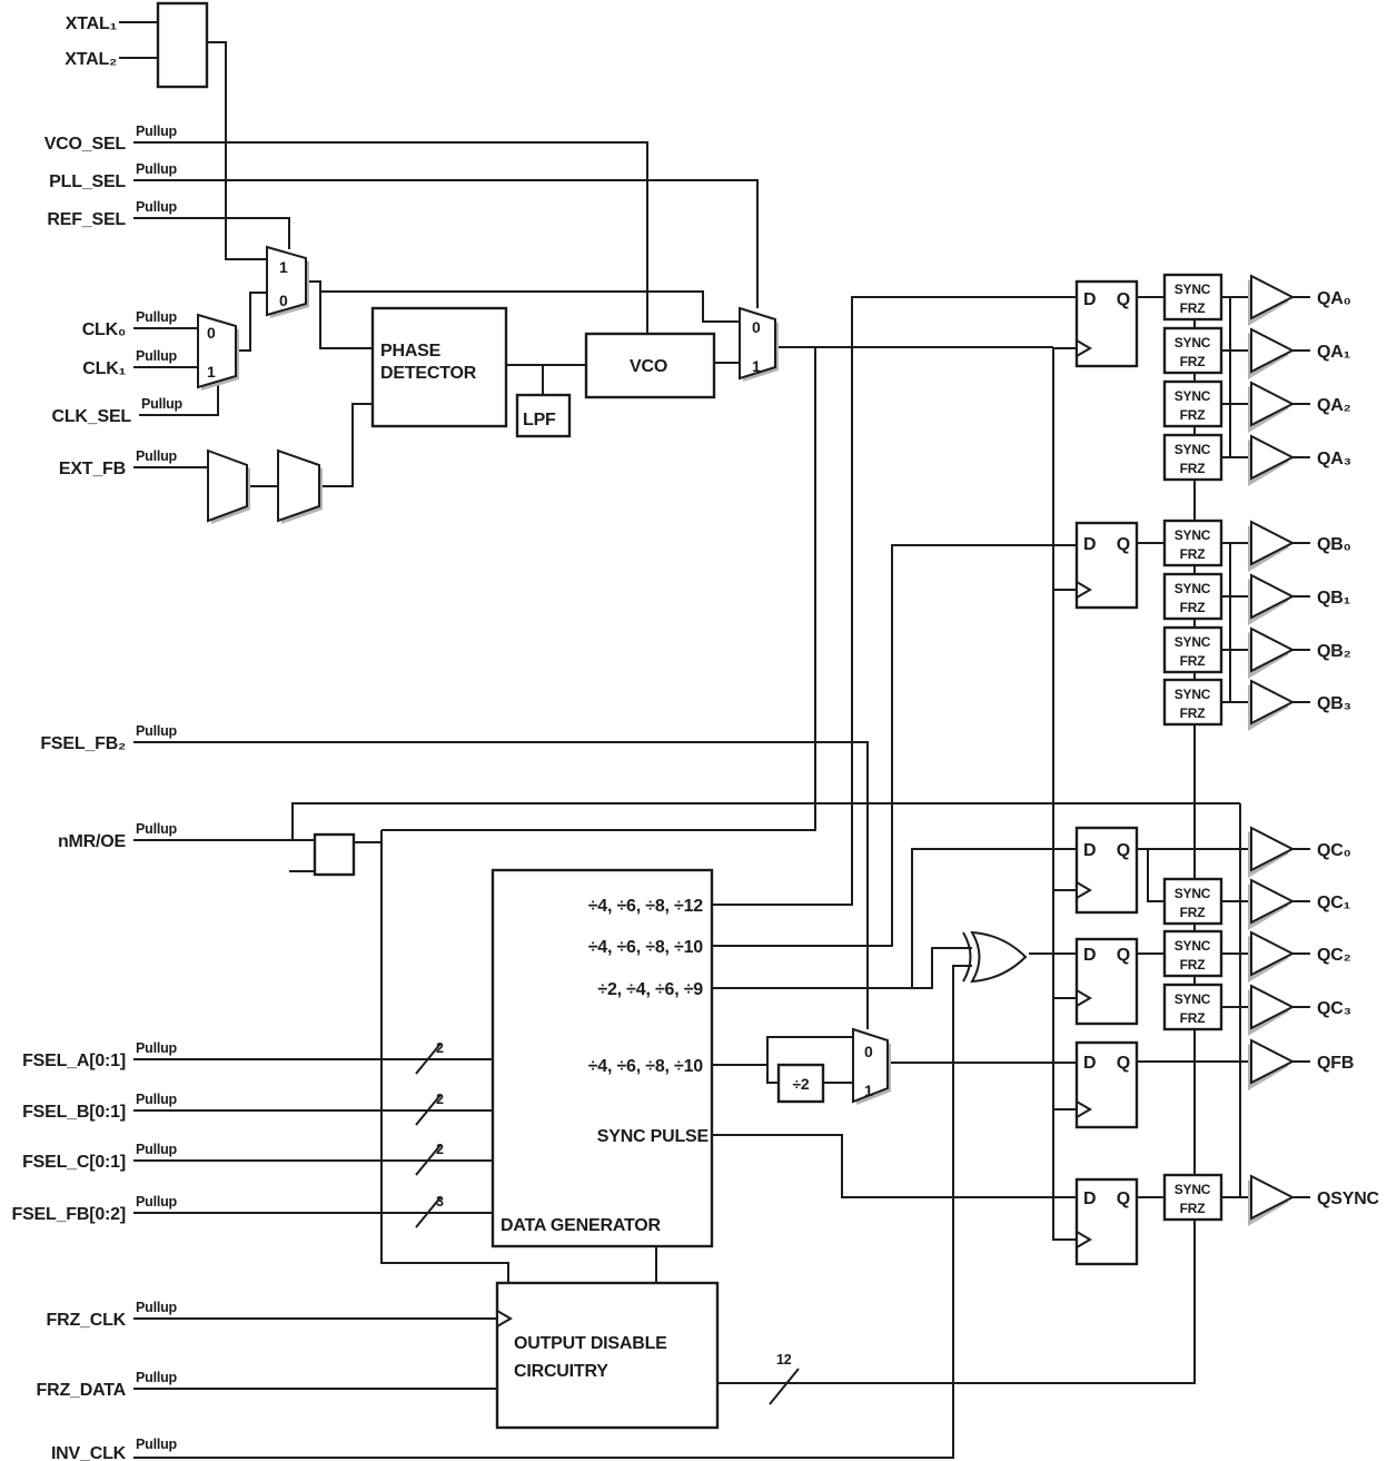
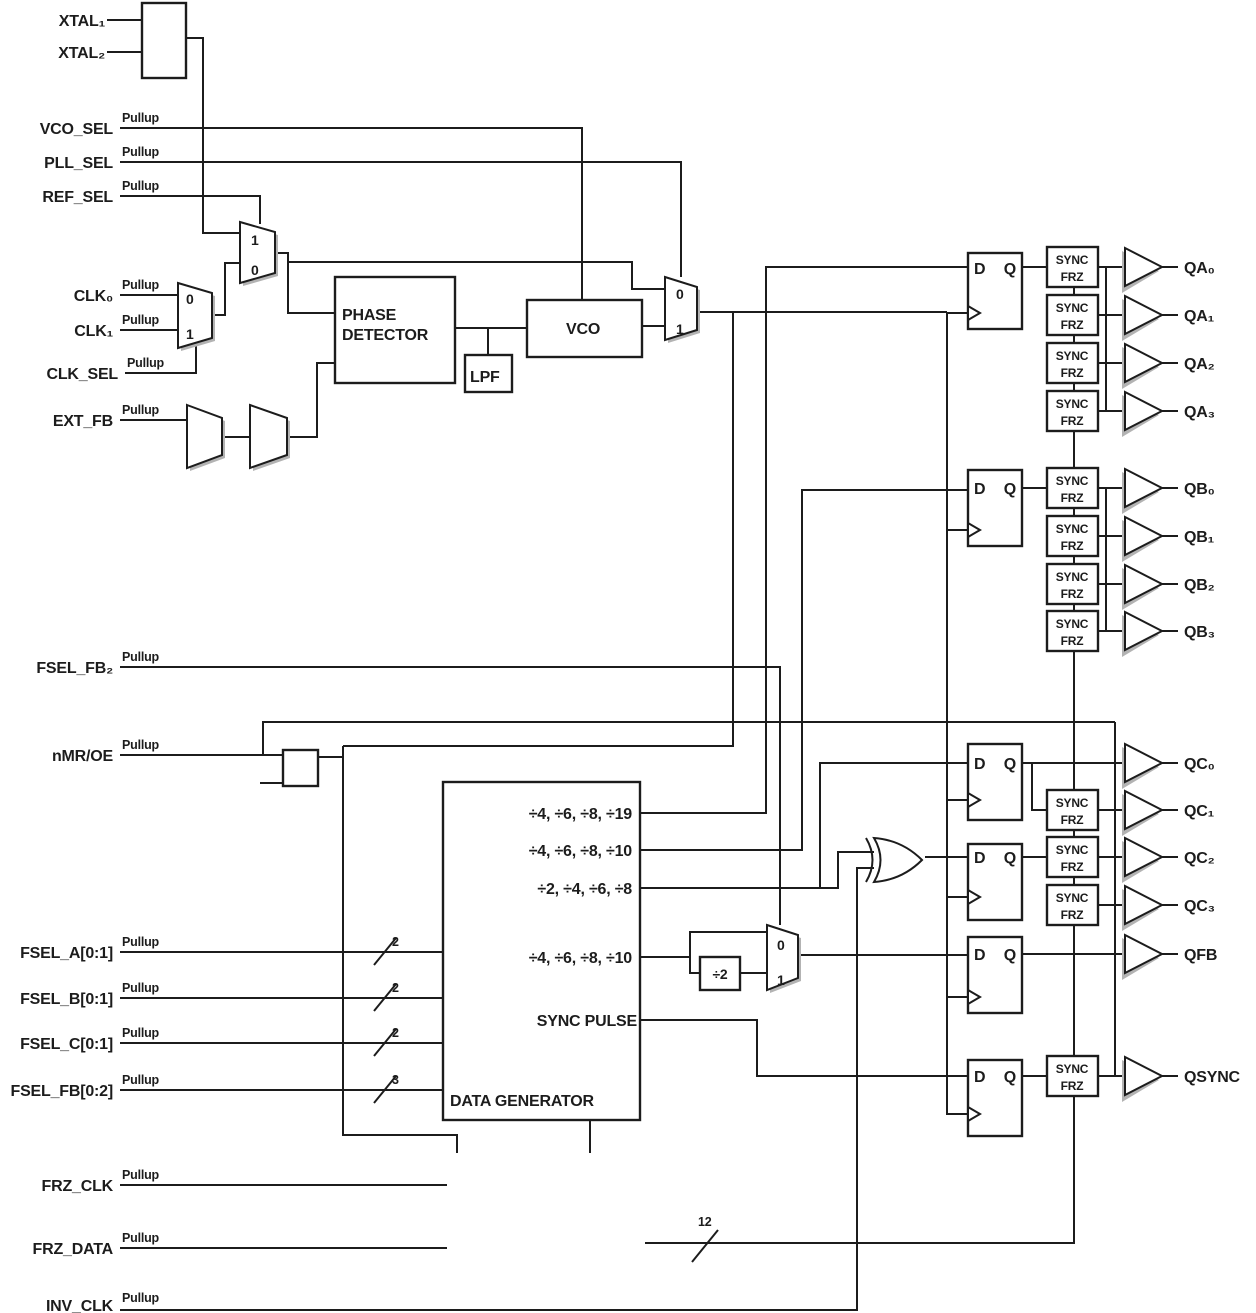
  1
  0
  0
  1
  PHASE
  DETECTOR
  LPF
  VCO
  0
  1
- ÷4, ÷6, ÷8, ÷12
+ ÷4, ÷6, ÷8, ÷19
  ÷4, ÷6, ÷8, ÷10
- ÷2, ÷4, ÷6, ÷9
+ ÷2, ÷4, ÷6, ÷8
  ÷4, ÷6, ÷8, ÷10
  SYNC PULSE
  DATA GENERATOR
  ÷2
  0
  1
- OUTPUT DISABLE
- CIRCUITRY
  D
  Q
  D
  Q
  D
  Q
  D
  Q
  D
  Q
  D
  Q
  SYNC
  FRZ
  SYNC
  FRZ
  SYNC
  FRZ
  SYNC
  FRZ
  SYNC
  FRZ
  SYNC
  FRZ
  SYNC
  FRZ
  SYNC
  FRZ
  SYNC
  FRZ
  SYNC
  FRZ
  SYNC
  FRZ
  SYNC
  FRZ
  XTAL₁
  XTAL₂
  VCO_SEL
  Pullup
  PLL_SEL
  Pullup
  REF_SEL
  Pullup
  CLK₀
  Pullup
  CLK₁
  Pullup
  CLK_SEL
  Pullup
  EXT_FB
  Pullup
  FSEL_FB₂
  Pullup
  nMR/OE
  Pullup
  FSEL_A[0:1]
  Pullup
  FSEL_B[0:1]
  Pullup
  FSEL_C[0:1]
  Pullup
  FSEL_FB[0:2]
  Pullup
  FRZ_CLK
  Pullup
  FRZ_DATA
  Pullup
  INV_CLK
  Pullup
  2
  2
  2
  3
  12
  QA₀
  QA₁
  QA₂
  QA₃
  QB₀
  QB₁
  QB₂
  QB₃
  QC₀
  QC₁
  QC₂
  QC₃
  QFB
  QSYNC
